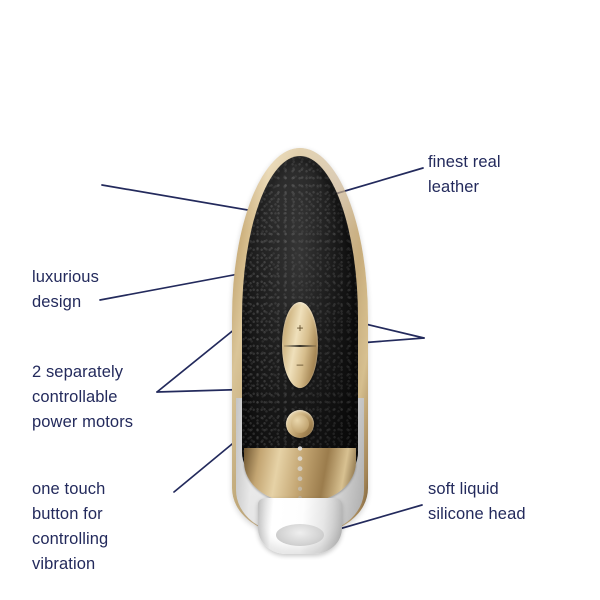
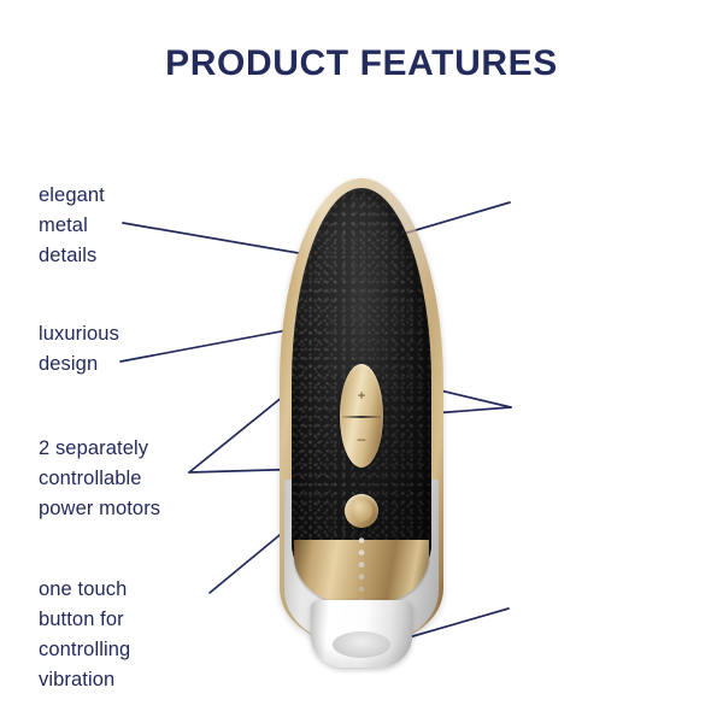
+ PRODUCT FEATURES
  +
  –
+ elegant
+ metal
+ details
  luxurious
  design
  2 separately
  controllable
  power motors
  one touch
  button for
  controlling
  vibration
- finest real
- leather
- soft liquid
- silicone head
